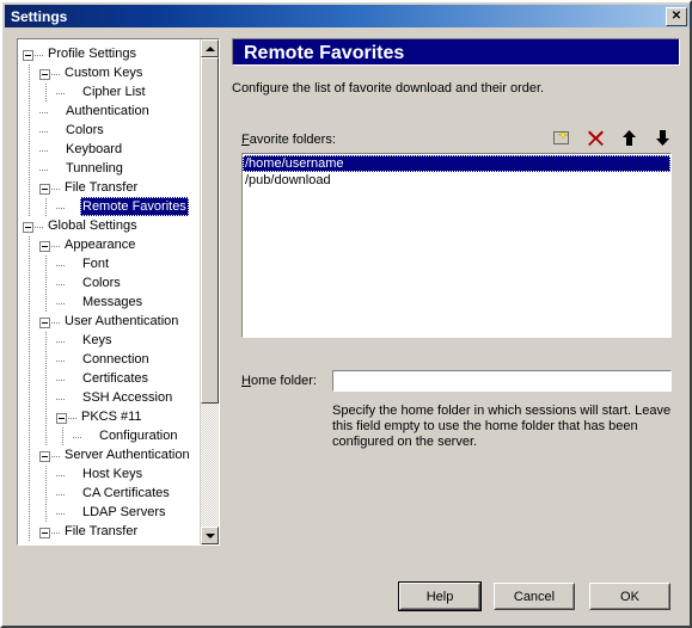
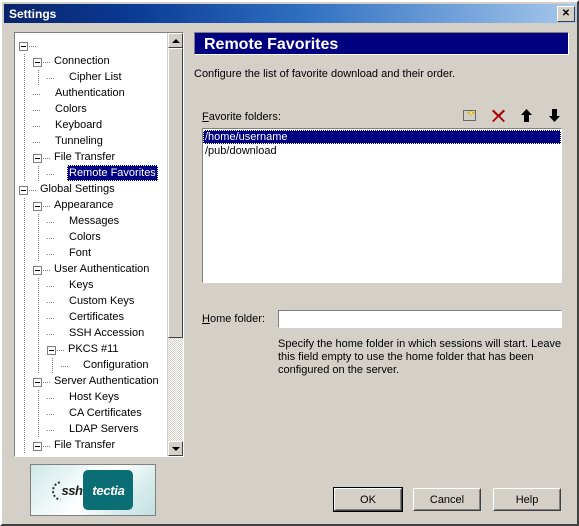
  Settings
  ✕
- Profile Settings
- Custom Keys
+ Connection
  Cipher List
  Authentication
  Colors
  Keyboard
  Tunneling
  File Transfer
  Remote Favorites
  Global Settings
  Appearance
- Font
+ Messages
  Colors
- Messages
+ Font
  User Authentication
  Keys
- Connection
+ Custom Keys
  Certificates
  SSH Accession
  PKCS #11
  Configuration
  Server Authentication
  Host Keys
  CA Certificates
  LDAP Servers
  File Transfer
  Remote Favorites
  Configure the list of favorite download and their order.
  Favorite folders:
  /home/username
  /pub/download
  Home folder:
  Specify the home folder in which sessions will start. Leave this field empty to use the home folder that has been configured on the server.
+ ssh
+ tectia
- Help
+ OK
  Cancel
- OK
+ Help
